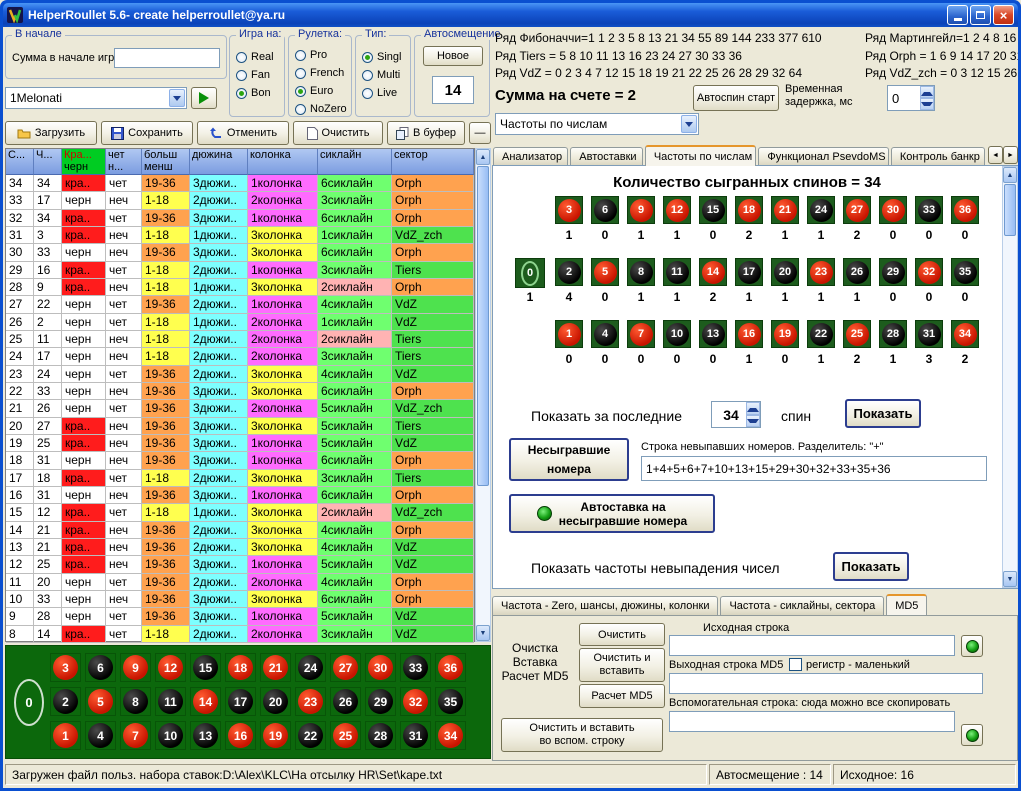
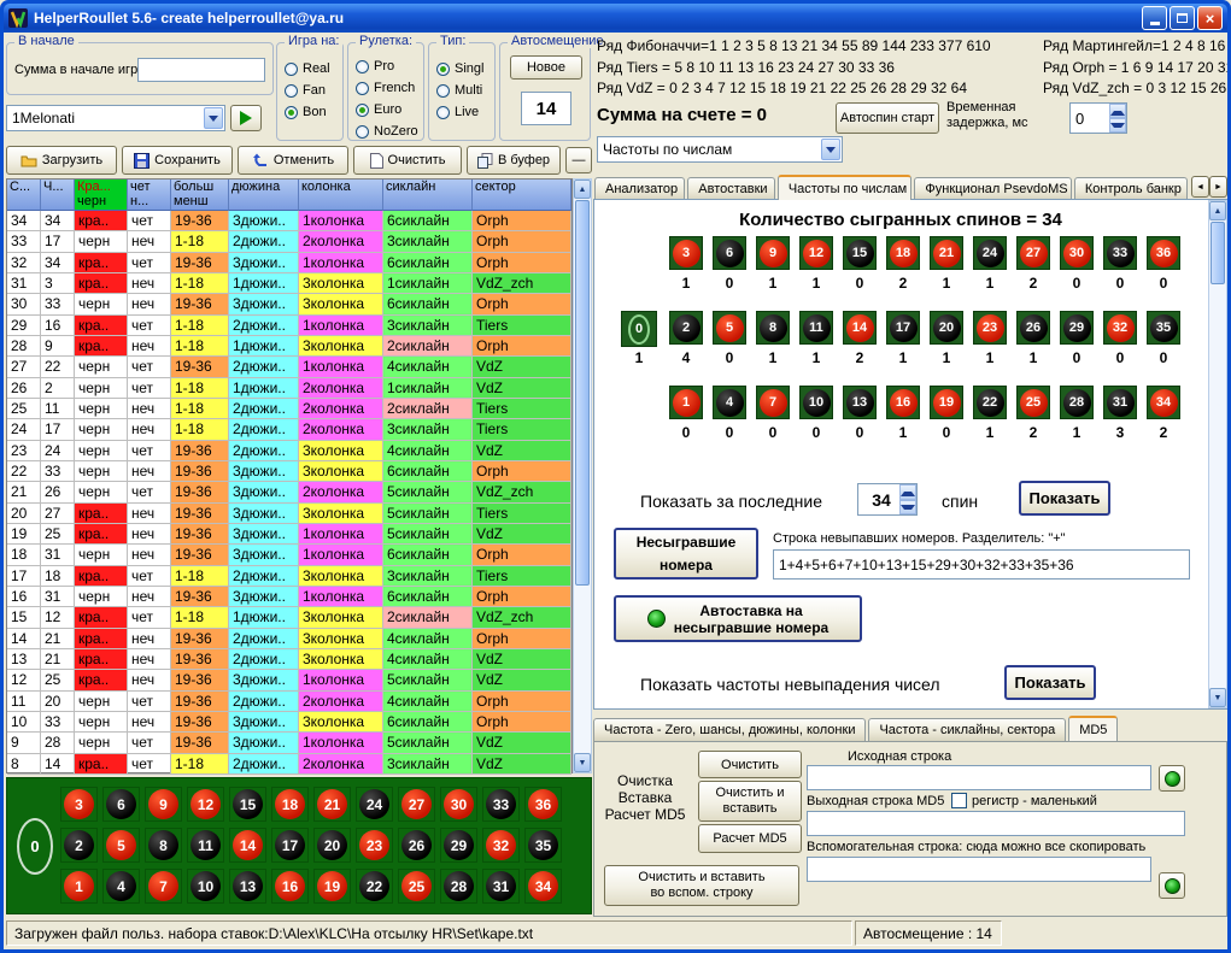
  HelperRoullet 5.6- create helperroullet@ya.ru
  ×
  В начале
  Сумма в начале игр
  1Melonati
  Игра на:
  Real
  Fan
  Bon
  Рулетка:
  Pro
  French
  Euro
  NoZero
  Тип:
  Singl
  Multi
  Live
  Автосмещение
  Новое
  14
  Загрузить
  Сохранить
  Отменить
  Очистить
  В буфер
  —
  С...
  Ч...
  Кра...
  черн
  чет
  н...
  больш
  менш
  дюжина
  колонка
  сиклайн
  сектор
  34
  34
  кра..
  чет
  19-36
  3дюжи..
  1колонка
  6сиклайн
  Orph
  33
  17
  черн
  неч
  1-18
  2дюжи..
  2колонка
  3сиклайн
  Orph
  32
  34
  кра..
  чет
  19-36
  3дюжи..
  1колонка
  6сиклайн
  Orph
  31
  3
  кра..
  неч
  1-18
  1дюжи..
  3колонка
  1сиклайн
  VdZ_zch
  30
  33
  черн
  неч
  19-36
  3дюжи..
  3колонка
  6сиклайн
  Orph
  29
  16
  кра..
  чет
  1-18
  2дюжи..
  1колонка
  3сиклайн
  Tiers
  28
  9
  кра..
  неч
  1-18
  1дюжи..
  3колонка
  2сиклайн
  Orph
  27
  22
  черн
  чет
  19-36
  2дюжи..
  1колонка
  4сиклайн
  VdZ
  26
  2
  черн
  чет
  1-18
  1дюжи..
  2колонка
  1сиклайн
  VdZ
  25
  11
  черн
  неч
  1-18
  2дюжи..
  2колонка
  2сиклайн
  Tiers
  24
  17
  черн
  неч
  1-18
  2дюжи..
  2колонка
  3сиклайн
  Tiers
  23
  24
  черн
  чет
  19-36
  2дюжи..
  3колонка
  4сиклайн
  VdZ
  22
  33
  черн
  неч
  19-36
  3дюжи..
  3колонка
  6сиклайн
  Orph
  21
  26
  черн
  чет
  19-36
  3дюжи..
  2колонка
  5сиклайн
  VdZ_zch
  20
  27
  кра..
  неч
  19-36
  3дюжи..
  3колонка
  5сиклайн
  Tiers
  19
  25
  кра..
  неч
  19-36
  3дюжи..
  1колонка
  5сиклайн
  VdZ
  18
  31
  черн
  неч
  19-36
  3дюжи..
  1колонка
  6сиклайн
  Orph
  17
  18
  кра..
  чет
  1-18
  2дюжи..
  3колонка
  3сиклайн
  Tiers
  16
  31
  черн
  неч
  19-36
  3дюжи..
  1колонка
  6сиклайн
  Orph
  15
  12
  кра..
  чет
  1-18
  1дюжи..
  3колонка
  2сиклайн
  VdZ_zch
  14
  21
  кра..
  неч
  19-36
  2дюжи..
  3колонка
  4сиклайн
  Orph
  13
  21
  кра..
  неч
  19-36
  2дюжи..
  3колонка
  4сиклайн
  VdZ
  12
  25
  кра..
  неч
  19-36
  3дюжи..
  1колонка
  5сиклайн
  VdZ
  11
  20
  черн
  чет
  19-36
  2дюжи..
  2колонка
  4сиклайн
  Orph
  10
  33
  черн
  неч
  19-36
  3дюжи..
  3колонка
  6сиклайн
  Orph
  9
  28
  черн
  чет
  19-36
  3дюжи..
  1колонка
  5сиклайн
  VdZ
  8
  14
  кра..
  чет
  1-18
  2дюжи..
  2колонка
  3сиклайн
  VdZ
  0
  3
  6
  9
  12
  15
  18
  21
  24
  27
  30
  33
  36
  2
  5
  8
  11
  14
  17
  20
  23
  26
  29
  32
  35
  1
  4
  7
  10
  13
  16
  19
  22
  25
  28
  31
  34
  Ряд Фибоначчи=1 1 2 3 5 8 13 21 34 55 89 144 233 377 610
  Ряд Tiers = 5 8 10 11 13 16 23 24 27 30 33 36
  Ряд VdZ = 0 2 3 4 7 12 15 18 19 21 22 25 26 28 29 32 64
  Ряд Мартингейл=1 2 4 8 16
  Ряд Orph = 1 6 9 14 17 20 3
  Ряд VdZ_zch = 0 3 12 15 26
- Сумма на счете = 2
+ Сумма на счете = 0
  Автоспин старт
  Временная задержка, мс
  0
  Частоты по числам
  Анализатор
  Автоставки
  Частоты по числам
  Функционал PsevdoMS
  Контроль банкр
  Количество сыгранных спинов = 34
  3
  6
  9
  12
  15
  18
  21
  24
  27
  30
  33
  36
  1
  0
  1
  1
  0
  2
  1
  1
  2
  0
  0
  0
  0
  1
  2
  5
  8
  11
  14
  17
  20
  23
  26
  29
  32
  35
  4
  0
  1
  1
  2
  1
  1
  1
  1
  0
  0
  0
  1
  4
  7
  10
  13
  16
  19
  22
  25
  28
  31
  34
  0
  0
  0
  0
  0
  1
  0
  1
  2
  1
  3
  2
  Показать за последние
  34
  спин
  Показать
  Несыгравшие
  номера
  Строка невыпавших номеров. Разделитель: "+"
  1+4+5+6+7+10+13+15+29+30+32+33+35+36
  Автоставка на
  несыгравшие номера
  Показать частоты невыпадения чисел
  Показать
  Частота - Zero, шансы, дюжины, колонки
  Частота - сиклайны, сектора
  MD5
  Очистка
  Вставка
  Расчет MD5
  Очистить
  Очистить и
  вставить
  Расчет MD5
  Очистить и вставить
  во вспом. строку
  Исходная строка
  Выходная строка MD5
  регистр - маленький
  Вспомогательная строка: сюда можно все скопировать
  Загружен файл польз. набора ставок:D:\Alex\KLC\На отсылку HR\Set\kape.txt
  Автосмещение : 14
- Исходное: 16
